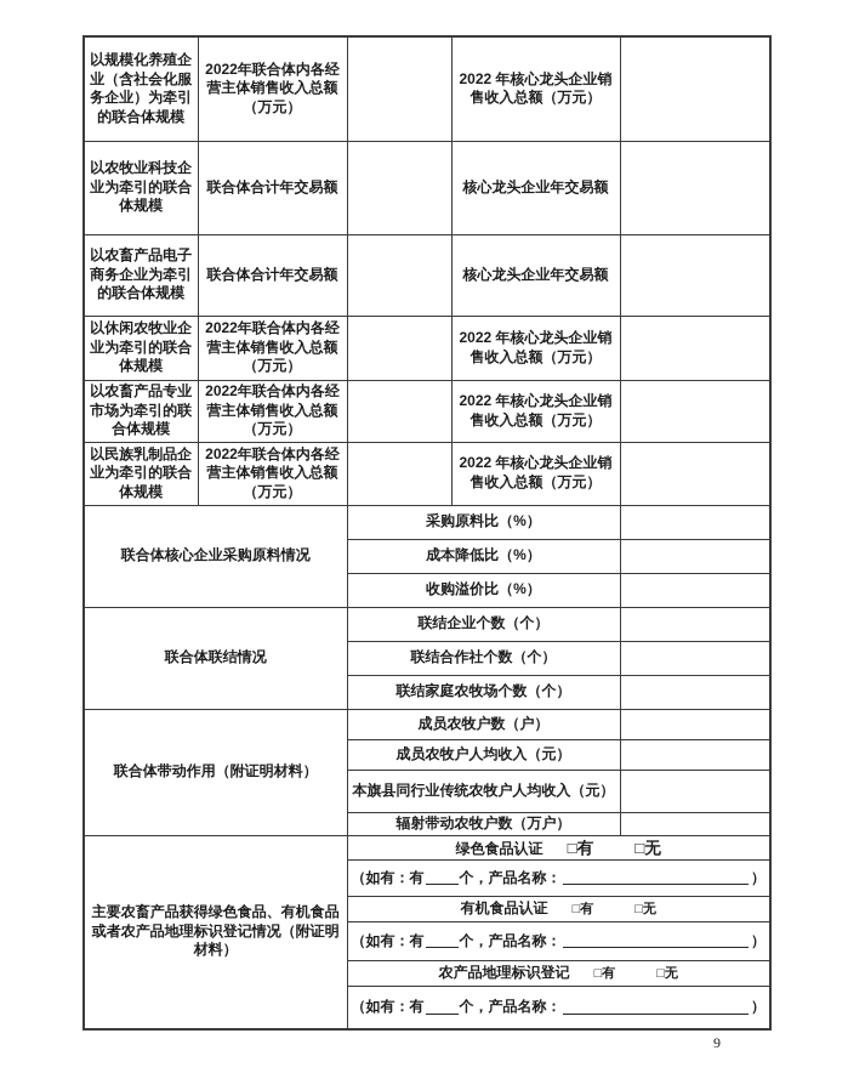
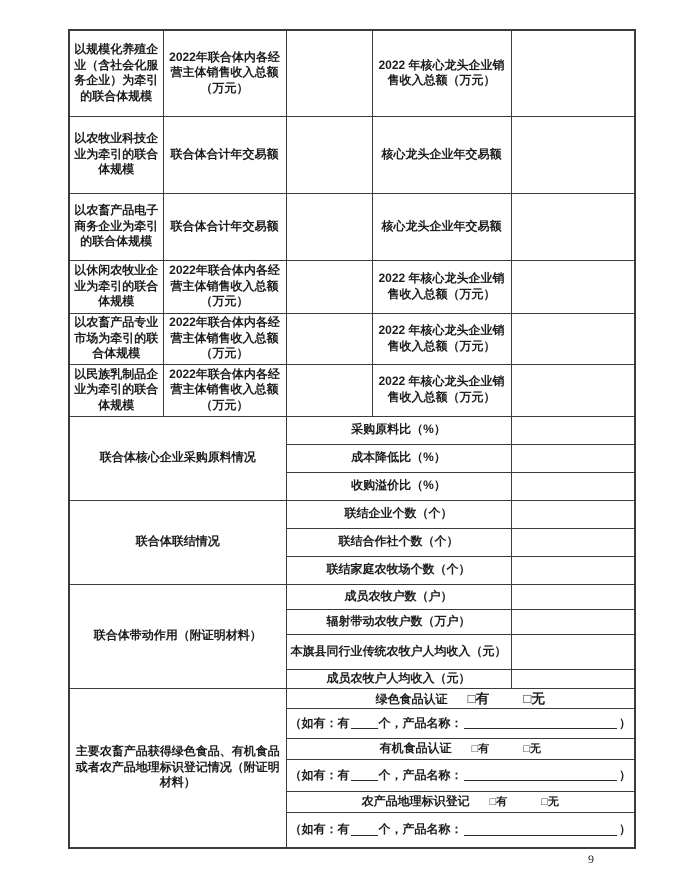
  以规模化养殖企业（含社会化服务企业）为牵引的联合体规模	2022年联合体内各经营主体销售收入总额（万元）		2022 年核心龙头企业销售收入总额（万元）
  以农牧业科技企业为牵引的联合体规模	联合体合计年交易额		核心龙头企业年交易额
  以农畜产品电子商务企业为牵引的联合体规模	联合体合计年交易额		核心龙头企业年交易额
  以休闲农牧业企业为牵引的联合体规模	2022年联合体内各经营主体销售收入总额（万元）		2022 年核心龙头企业销售收入总额（万元）
  以农畜产品专业市场为牵引的联合体规模	2022年联合体内各经营主体销售收入总额（万元）		2022 年核心龙头企业销售收入总额（万元）
  以民族乳制品企业为牵引的联合体规模	2022年联合体内各经营主体销售收入总额（万元）		2022 年核心龙头企业销售收入总额（万元）
  联合体核心企业采购原料情况	采购原料比（%）
  成本降低比（%）
  收购溢价比（%）
  联合体联结情况	联结企业个数（个）
  联结合作社个数（个）
  联结家庭农牧场个数（个）
  联合体带动作用（附证明材料）	成员农牧户数（户）
- 成员农牧户人均收入（元）
+ 辐射带动农牧户数（万户）
  本旗县同行业传统农牧户人均收入（元）
- 辐射带动农牧户数（万户）
+ 成员农牧户人均收入（元）
  主要农畜产品获得绿色食品、有机食品或者农产品地理标识登记情况（附证明材料）	绿色食品认证 □有 □无
  （如有：有 个，产品名称： ）
  有机食品认证 □有 □无
  （如有：有 个，产品名称： ）
  农产品地理标识登记 □有 □无
  （如有：有 个，产品名称： ）
  9
